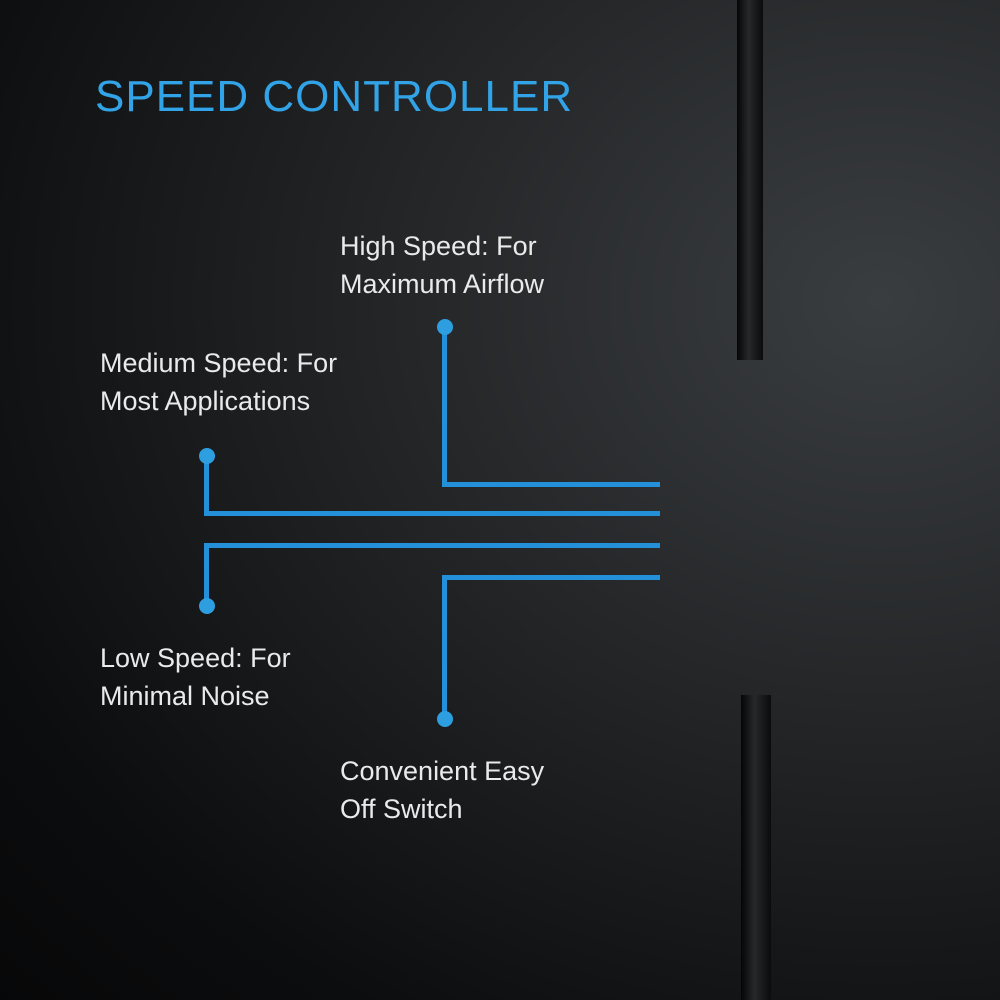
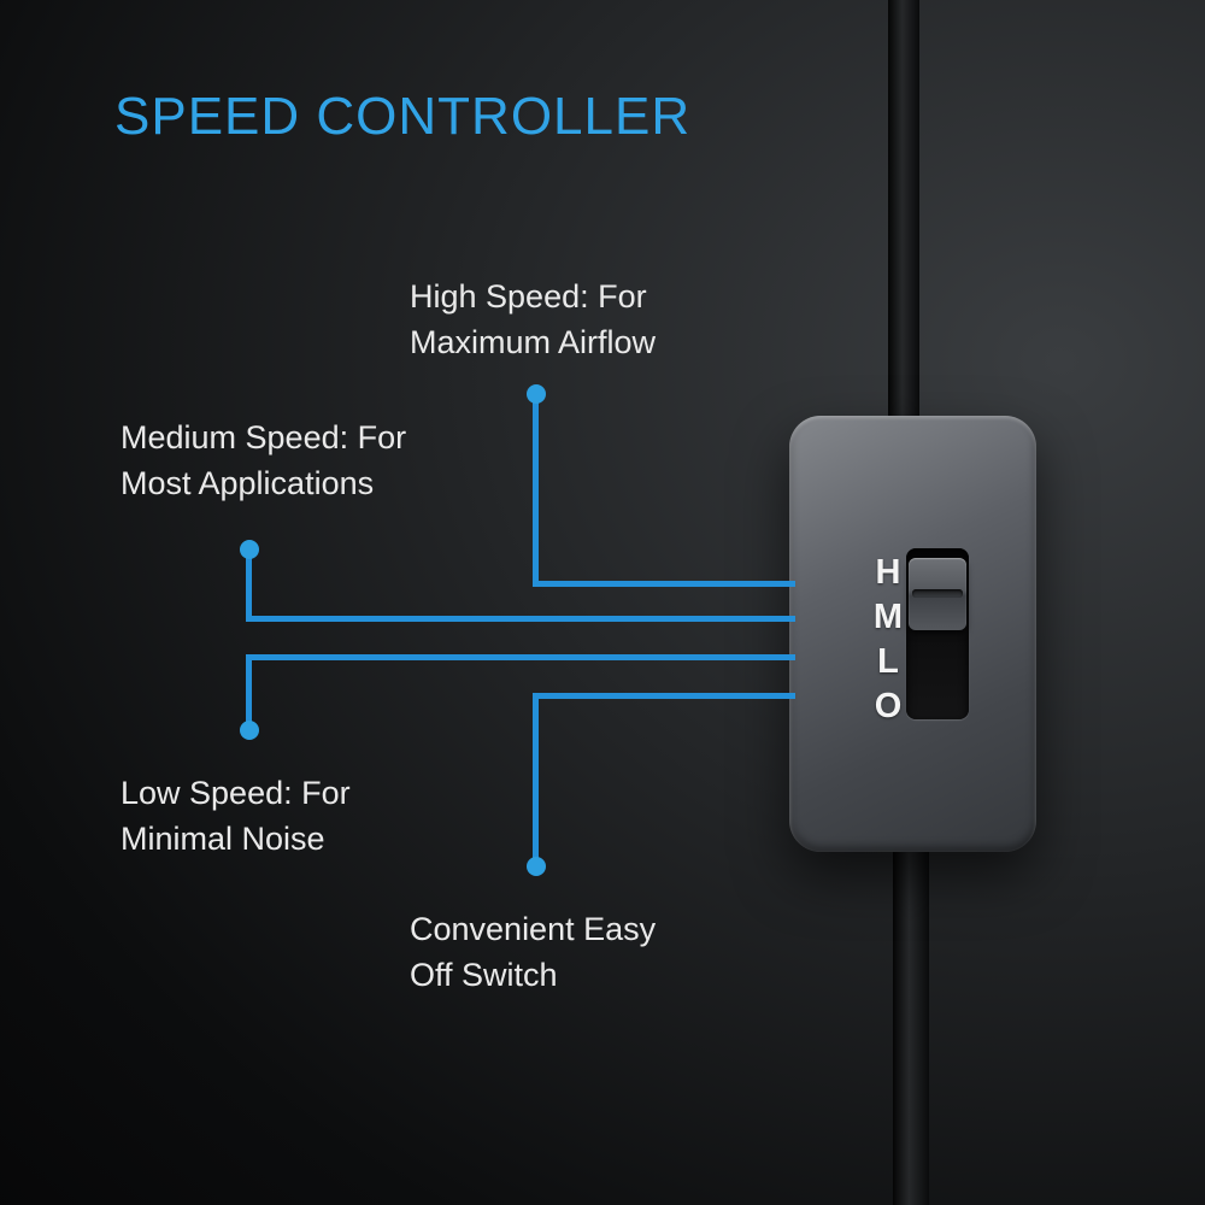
  SPEED CONTROLLER
  High Speed: For
  Maximum Airflow
  Medium Speed: For
  Most Applications
  Low Speed: For
  Minimal Noise
  Convenient Easy
  Off Switch
+ H
+ M
+ L
+ O
